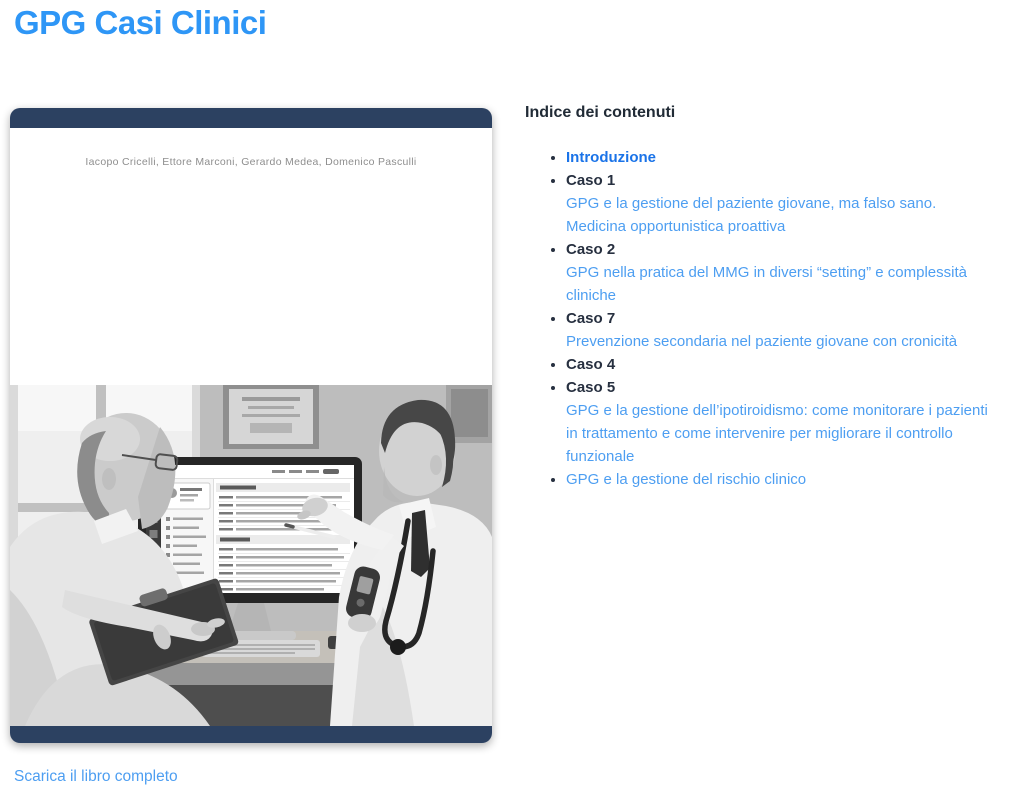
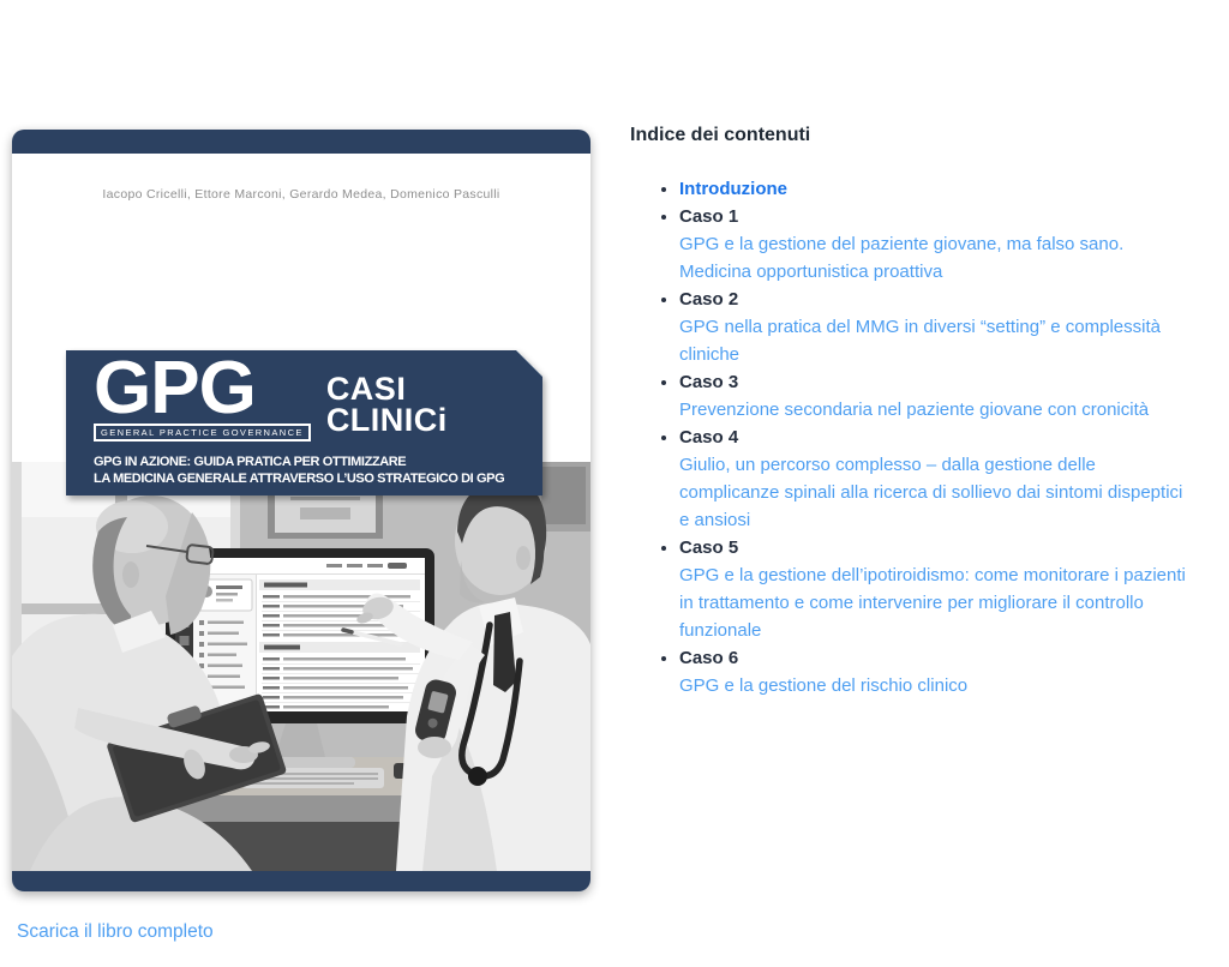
- GPG Casi Clinici
  Iacopo Cricelli, Ettore Marconi, Gerardo Medea, Domenico Pasculli
+ GPG
+ GENERAL PRACTICE GOVERNANCE
+ CASI
+ CLINICi
+ GPG IN AZIONE: GUIDA PRATICA PER OTTIMIZZARE
+ LA MEDICINA GENERALE ATTRAVERSO L’USO STRATEGICO DI GPG
  Scarica il libro completo
  Indice dei contenuti
  Introduzione
  Caso 1
  GPG e la gestione del paziente giovane, ma falso sano. Medicina opportunistica proattiva
  Caso 2
  GPG nella pratica del MMG in diversi “setting” e complessità cliniche
- Caso 7
+ Caso 3
  Prevenzione secondaria nel paziente giovane con cronicità
  Caso 4
+ Giulio, un percorso complesso – dalla gestione delle complicanze spinali alla ricerca di sollievo dai sintomi dispeptici e ansiosi
  Caso 5
  GPG e la gestione dell’ipotiroidismo: come monitorare i pazienti in trattamento e come intervenire per migliorare il controllo funzionale
+ Caso 6
  GPG e la gestione del rischio clinico
